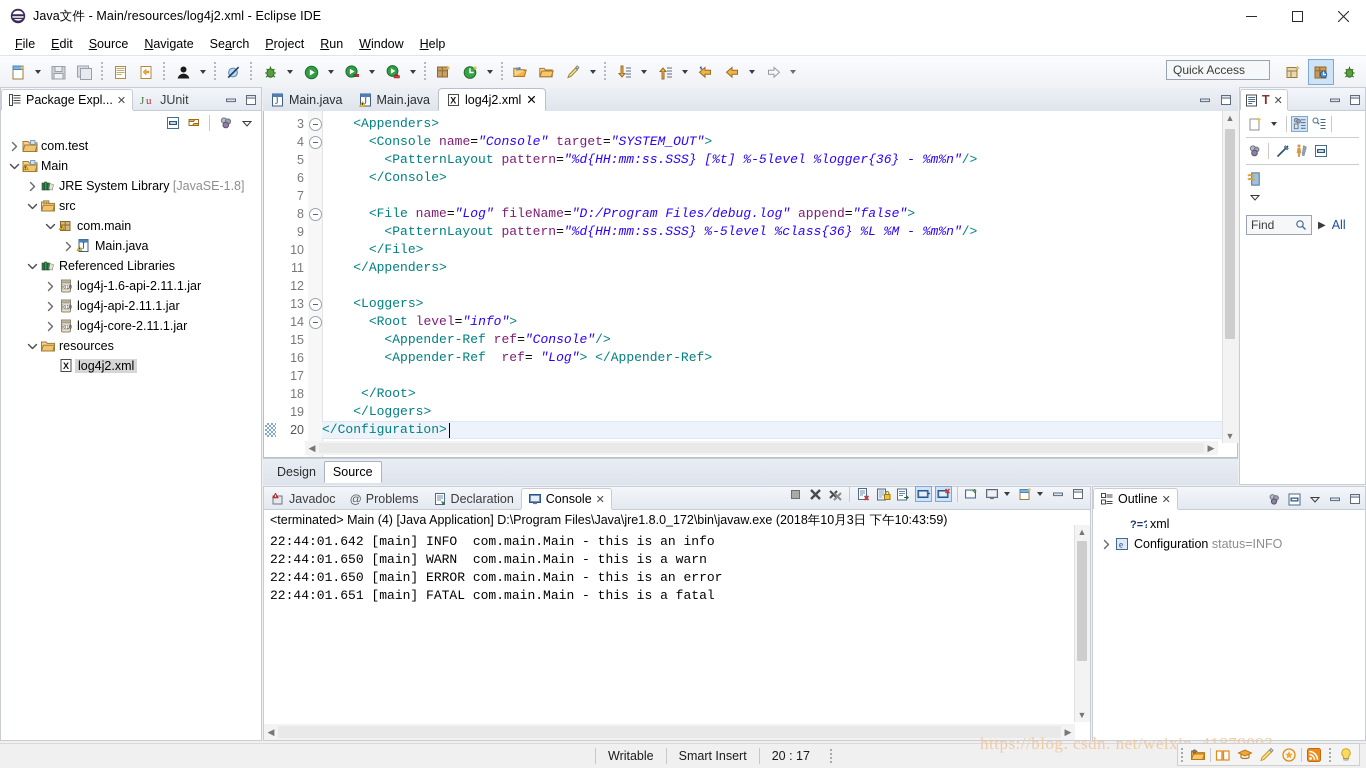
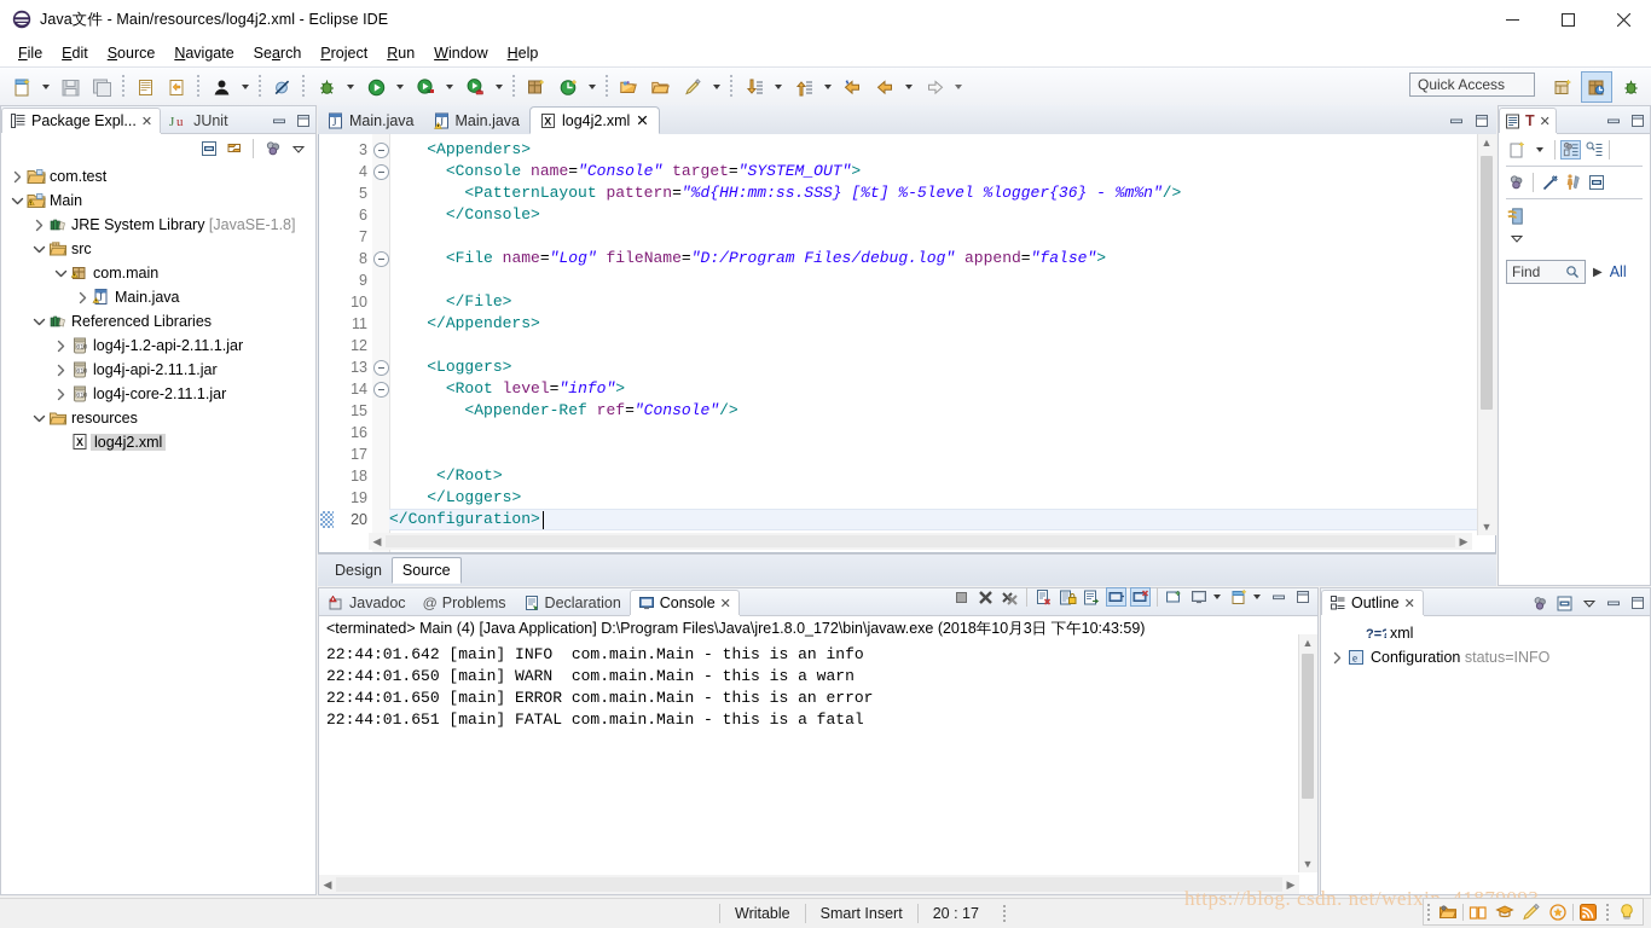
  Java文件 - Main/resources/log4j2.xml - Eclipse IDE
  File
  Edit
  Source
  Navigate
  Search
  Project
  Run
  Window
  Help
  Quick Access
  Package Expl...
  ✕
  J
  u
  JUnit
  com.test
  Main
  JRE System Library [JavaSE-1.8]
  src
  com.main
  J
  Main.java
  Referenced Libraries
- log4j-1.6-api-2.11.1.jar
+ log4j-1.2-api-2.11.1.jar
  log4j-api-2.11.1.jar
  log4j-core-2.11.1.jar
  resources
  X
  log4j2.xml
  J
  Main.java
  J
  Main.java
  X
  log4j2.xml
  ✕
  3
  4
  5
  6
  7
  8
  9
  10
  11
  12
  13
  14
  15
  16
  17
  18
  19
  20
  <Appenders>
  <Console name="Console" target="SYSTEM_OUT">
  <PatternLayout pattern="%d{HH:mm:ss.SSS} [%t] %-5level %logger{36} - %m%n"/>
  </Console>
  <File name="Log" fileName="D:/Program Files/debug.log" append="false">
- <PatternLayout pattern="%d{HH:mm:ss.SSS} %-5level %class{36} %L %M - %m%n"/>
  </File>
  </Appenders>
  <Loggers>
  <Root level="info">
  <Appender-Ref ref="Console"/>
- <Appender-Ref ref= "Log"> </Appender-Ref>
  </Root>
  </Loggers>
  </Configuration>
  ▲
  ▼
  ◀
  ▶
  Design
  Source
  T
  ✕
  Find
  ▶
  All
  Javadoc
  @
  Problems
  Declaration
  Console
  ✕
  <terminated> Main (4) [Java Application] D:\Program Files\Java\jre1.8.0_172\bin\javaw.exe (2018年10月3日 下午10:43:59)
  22:44:01.642 [main] INFO com.main.Main - this is an info
  22:44:01.650 [main] WARN com.main.Main - this is a warn
  22:44:01.650 [main] ERROR com.main.Main - this is an error
  22:44:01.651 [main] FATAL com.main.Main - this is a fatal
  ▲
  ▼
  ◀
  ▶
  Outline
  ✕
  ?=?
  xml
  e
  Configuration status=INFO
  Writable
  Smart Insert
  20 : 17
  https://blog. csdn. net/weix
